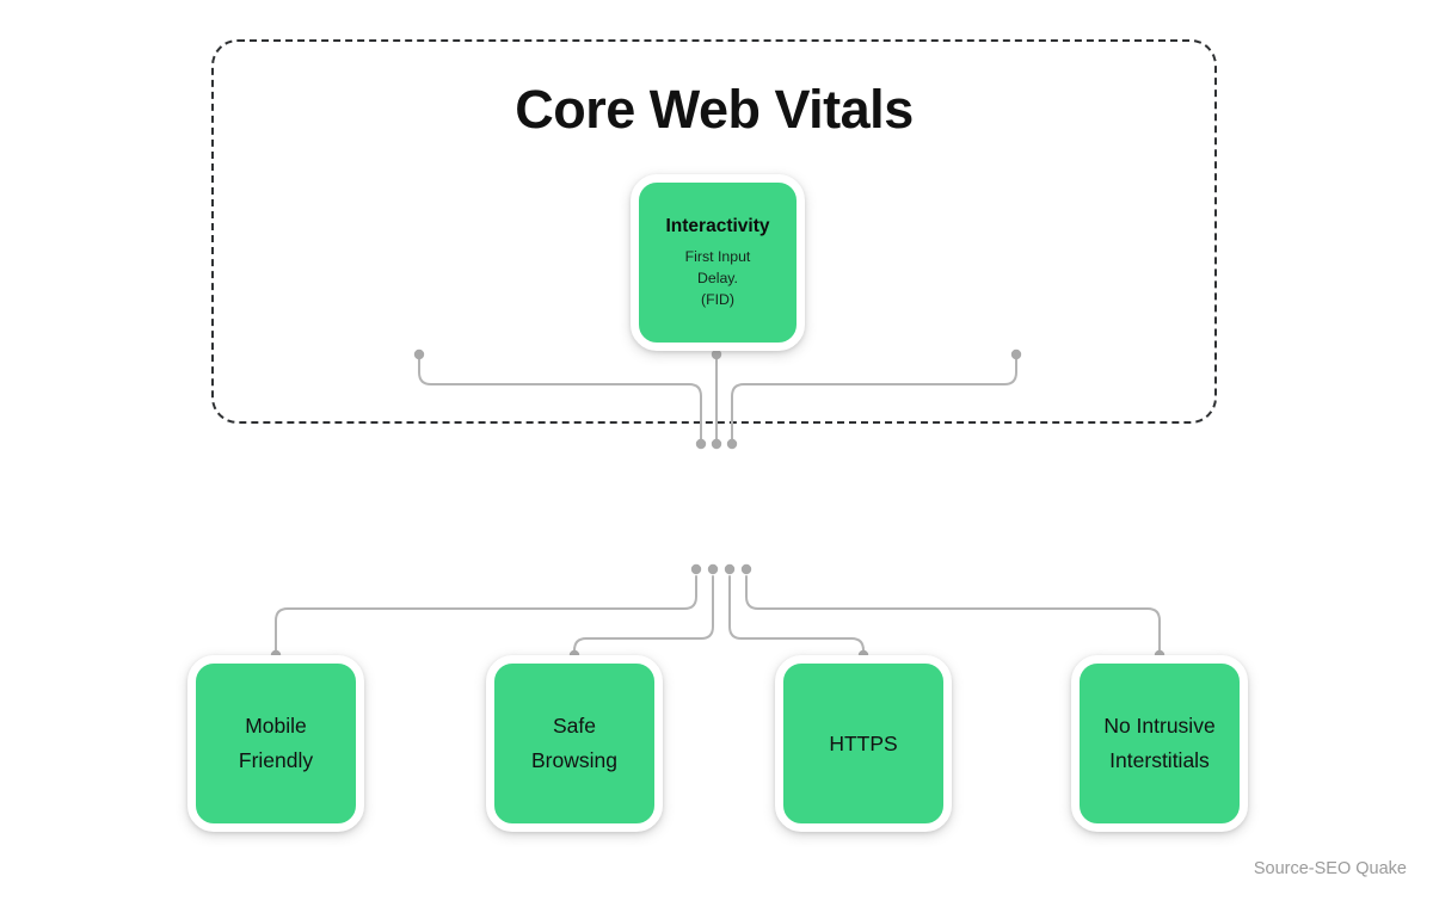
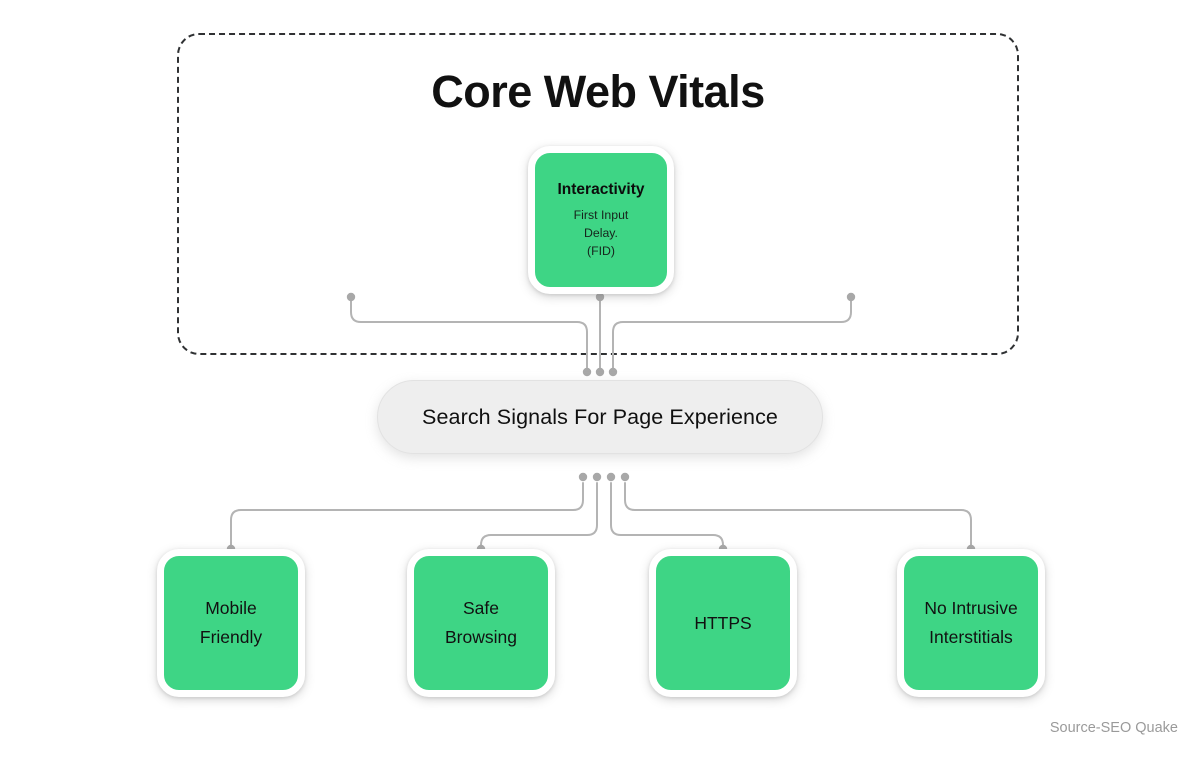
  Core Web Vitals
  Interactivity
  First Input
  Delay.
  (FID)
+ Search Signals For Page Experience
  Mobile
  Friendly
  Safe
  Browsing
  HTTPS
  No Intrusive
  Interstitials
  Source-SEO Quake
